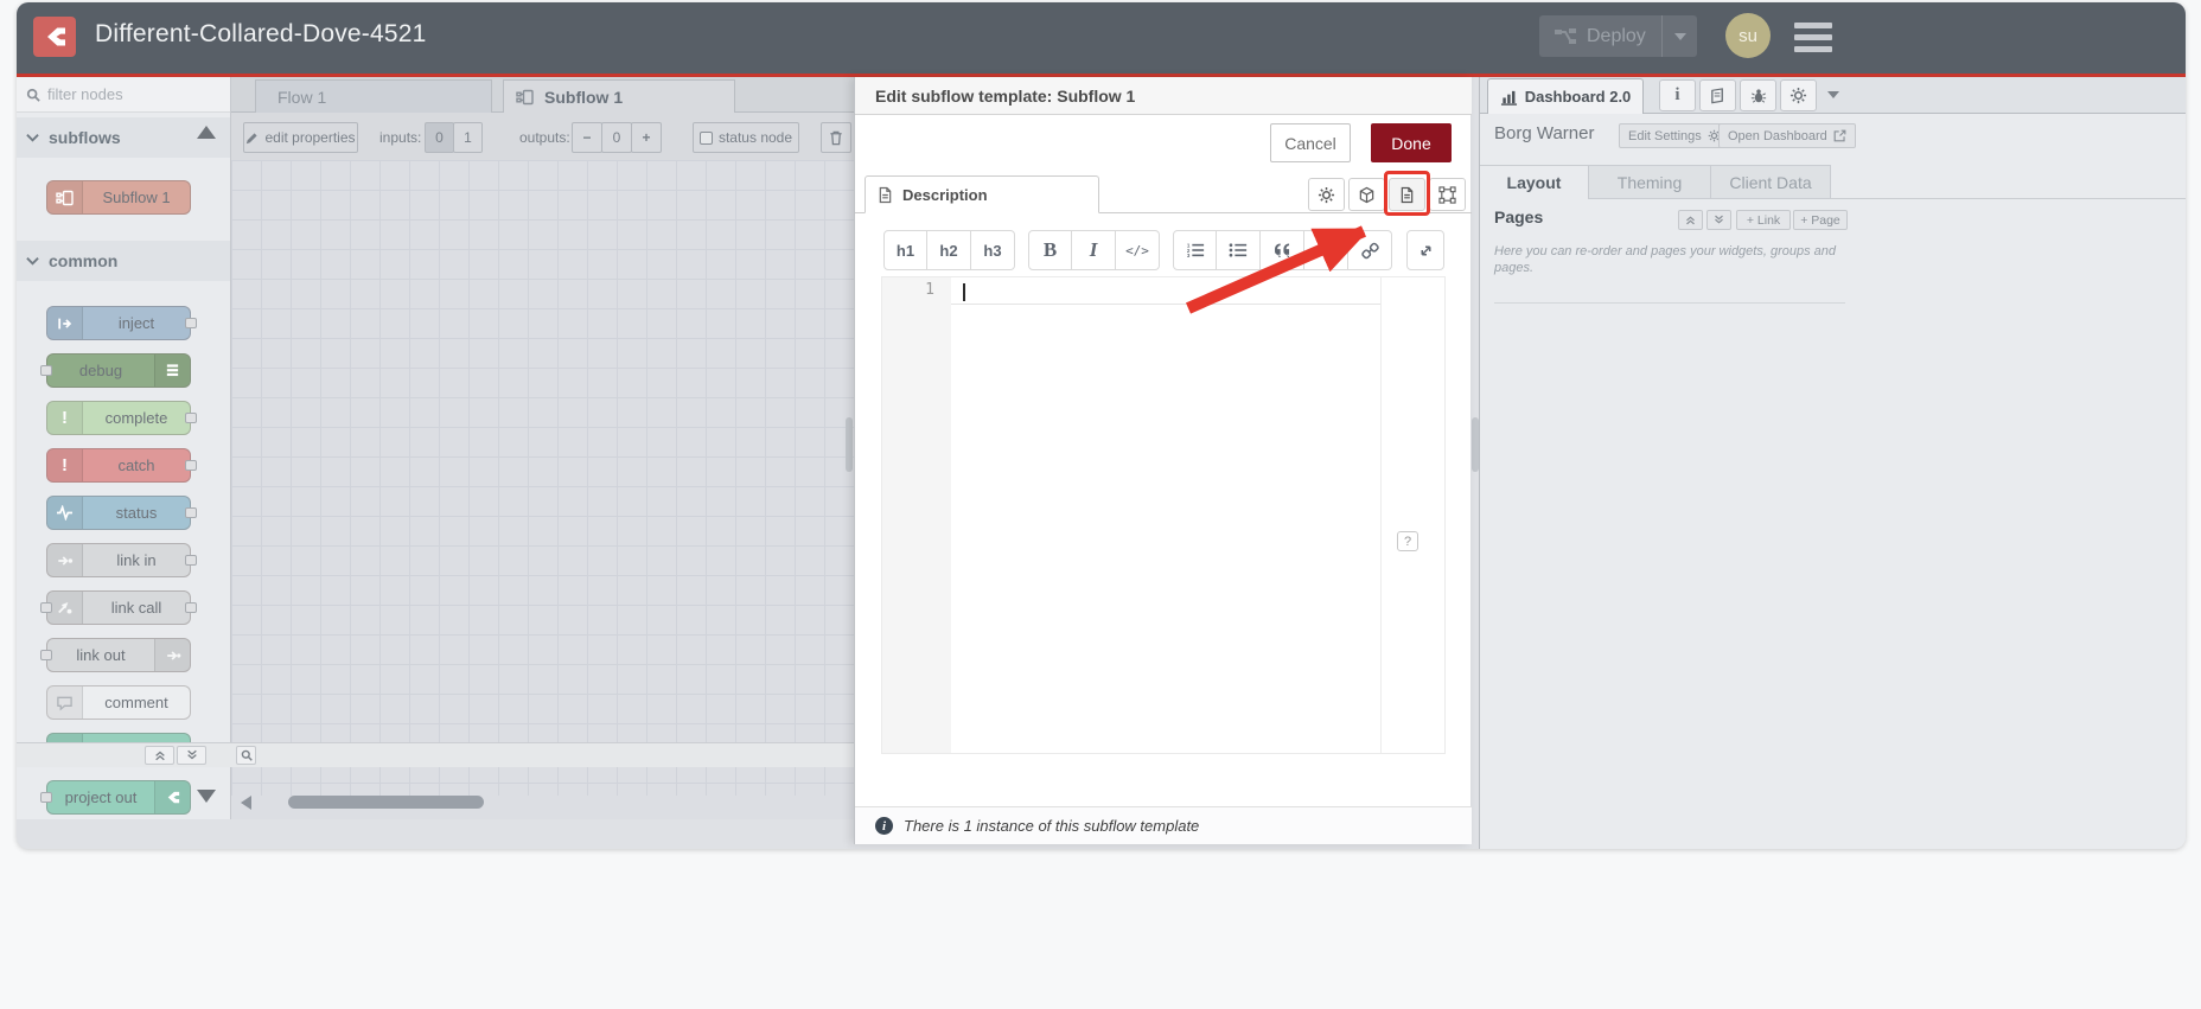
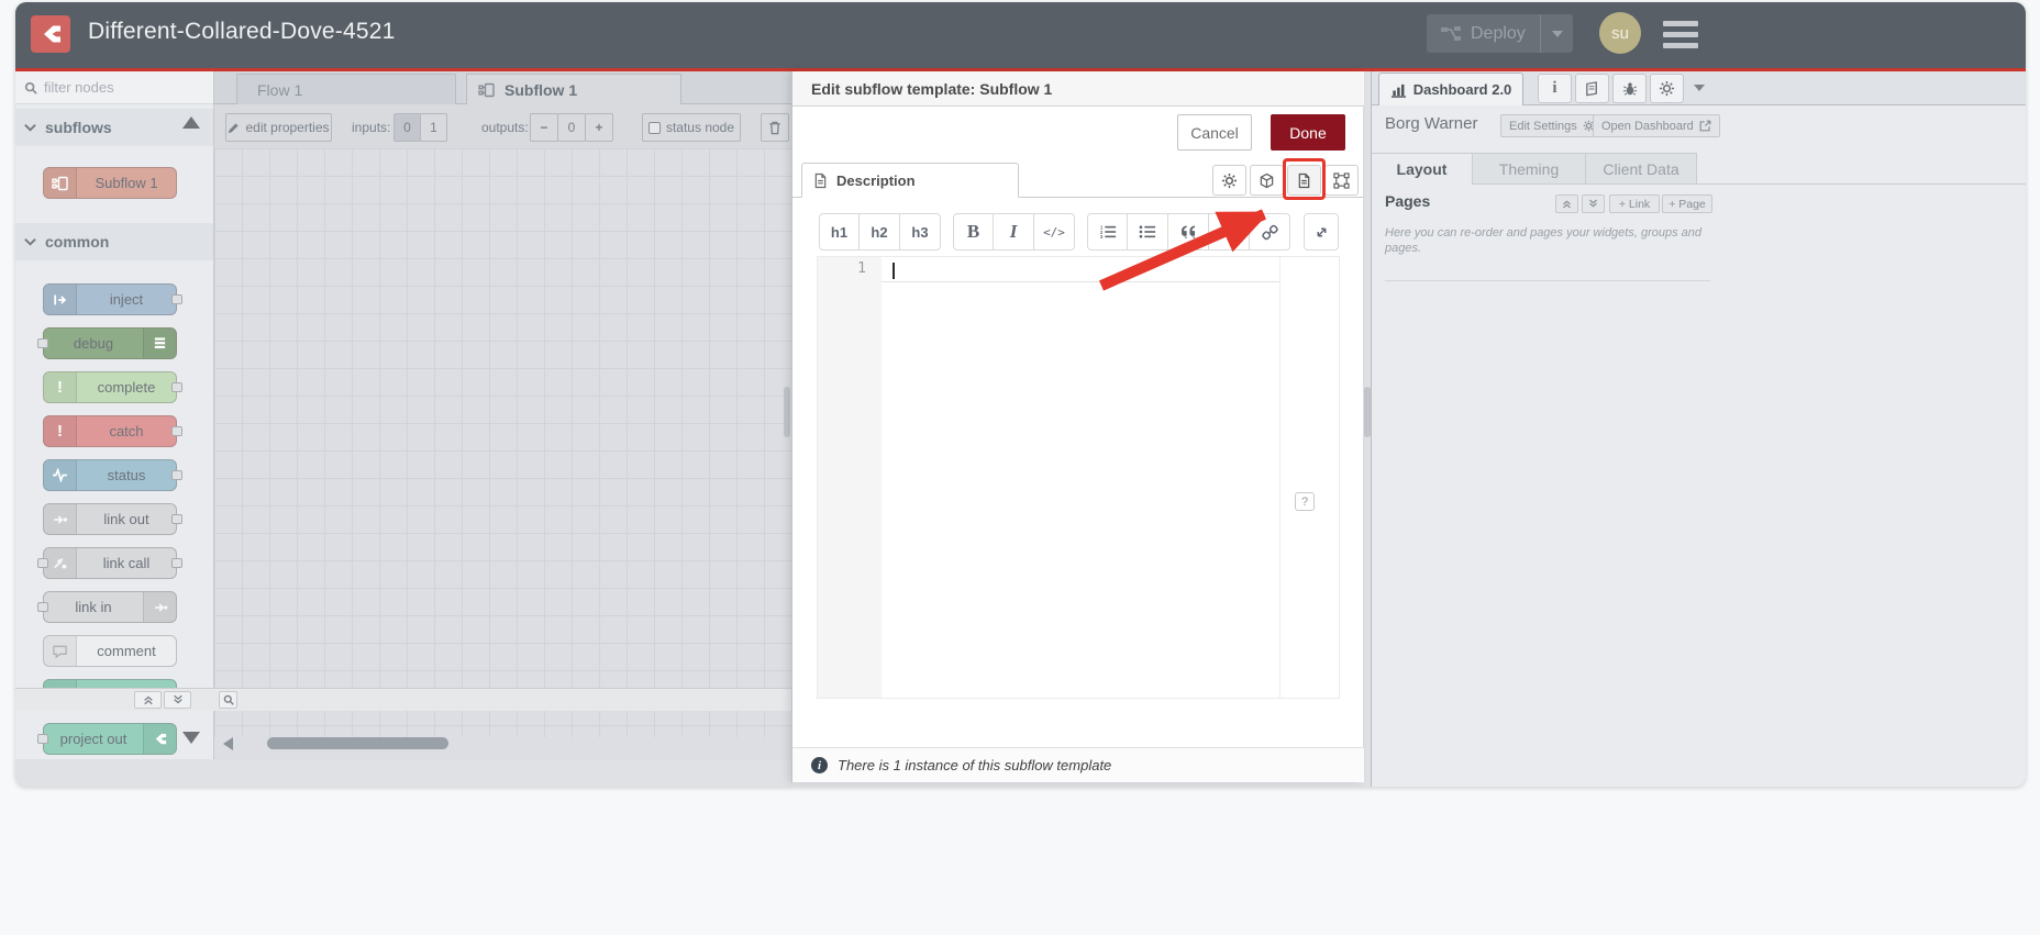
  Different-Collared-Dove-4521
  Deploy
  su
  filter nodes
  subflows
  Subflow 1
  common
  inject
  debug
  !
  complete
  !
  catch
  status
- link in
+ link out
  link call
- link out
+ link in
  comment
  project out
  Flow 1
  Subflow 1
  edit properties
  inputs:
  0
  1
  outputs:
  −
  0
  +
  status node
  Edit subflow template: Subflow 1
  Cancel
  Done
  Description
  h1
  h2
  h3
  B
  I
  </>
  1
  ?
  i
  There is 1 instance of this subflow template
  Dashboard 2.0
  i
  Borg Warner
  Edit Settings
  Open Dashboard
  Layout
  Theming
  Client Data
  Pages
  + Link
  + Page
  Here you can re-order and pages your widgets, groups and pages.
